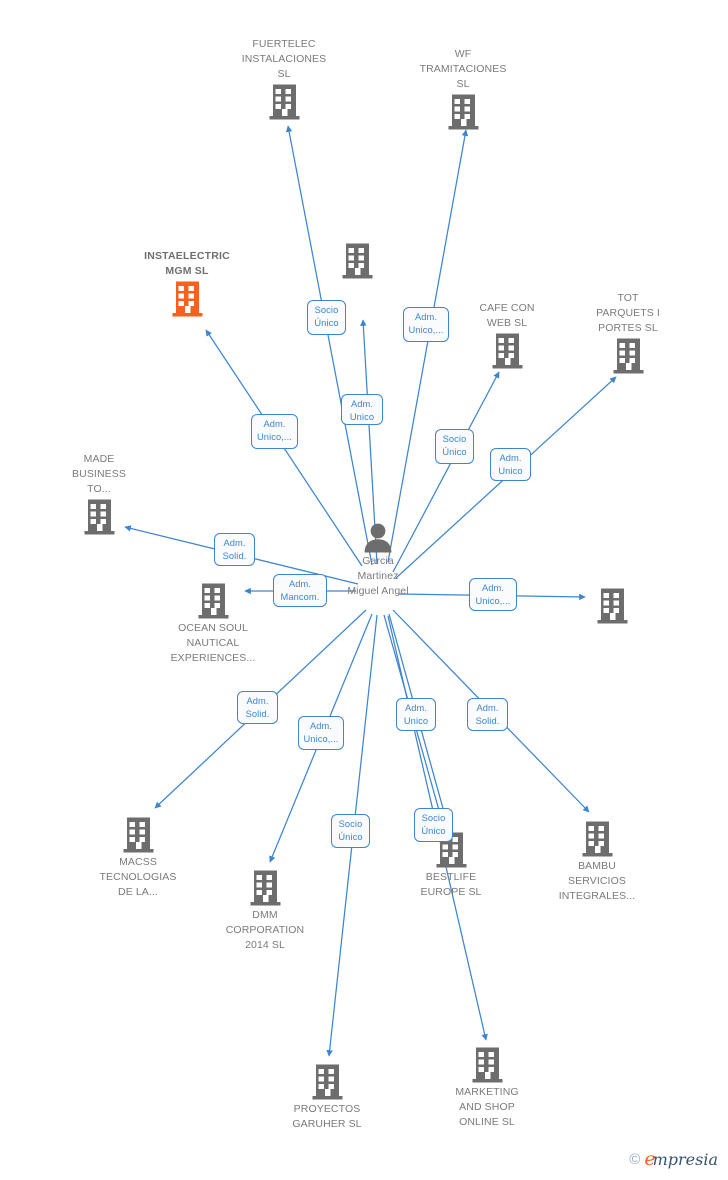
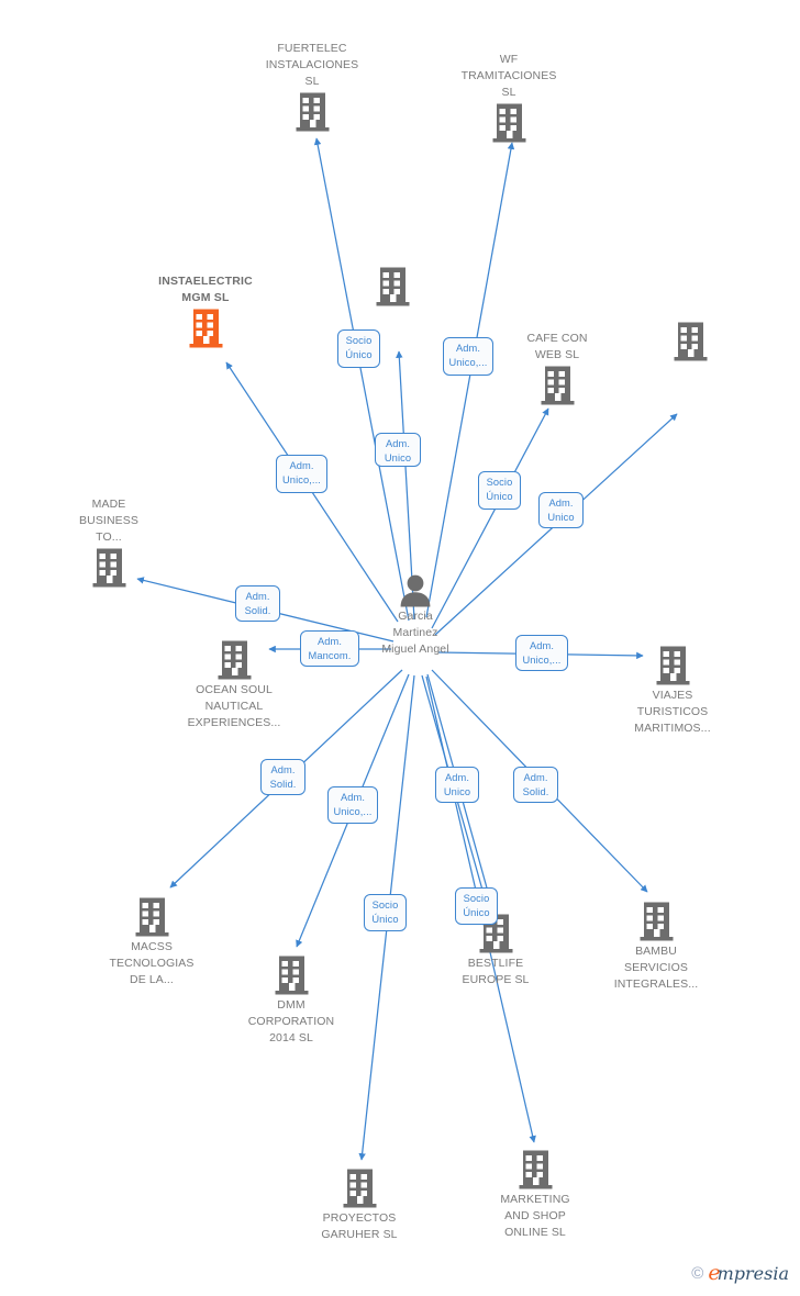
  FUERTELEC
  INSTALACIONES
  SL
  WF
  TRAMITACIONES
  SL
  INSTAELECTRIC
  MGM SL
  CAFE CON
  WEB SL
- TOT
- PARQUETS I
- PORTES SL
  MADE
  BUSINESS
  TO...
  OCEAN SOUL
  NAUTICAL
  EXPERIENCES...
+ VIAJES
+ TURISTICOS
+ MARITIMOS...
  MACSS
  TECNOLOGIAS
  DE LA...
  DMM
  CORPORATION
  2014 SL
  BESTLIFE
  EUROPE SL
  BAMBU
  SERVICIOS
  INTEGRALES...
  PROYECTOS
  GARUHER SL
  MARKETING
  AND SHOP
  ONLINE SL
  Garcia
  Martinez
  Miguel Angel
  Adm.
  Unico
  Adm.
  Unico,...
  Adm.
  Unico,...
  Socio
  Único
  Socio
  Único
  Adm.
  Unico
  Adm.
  Solid.
  Adm.
  Mancom.
  Adm.
  Unico,...
  Adm.
  Solid.
  Adm.
  Unico,...
  Socio
  Único
  Adm.
  Unico
  Socio
  Único
  Adm.
  Solid.
  ©
  empresia
